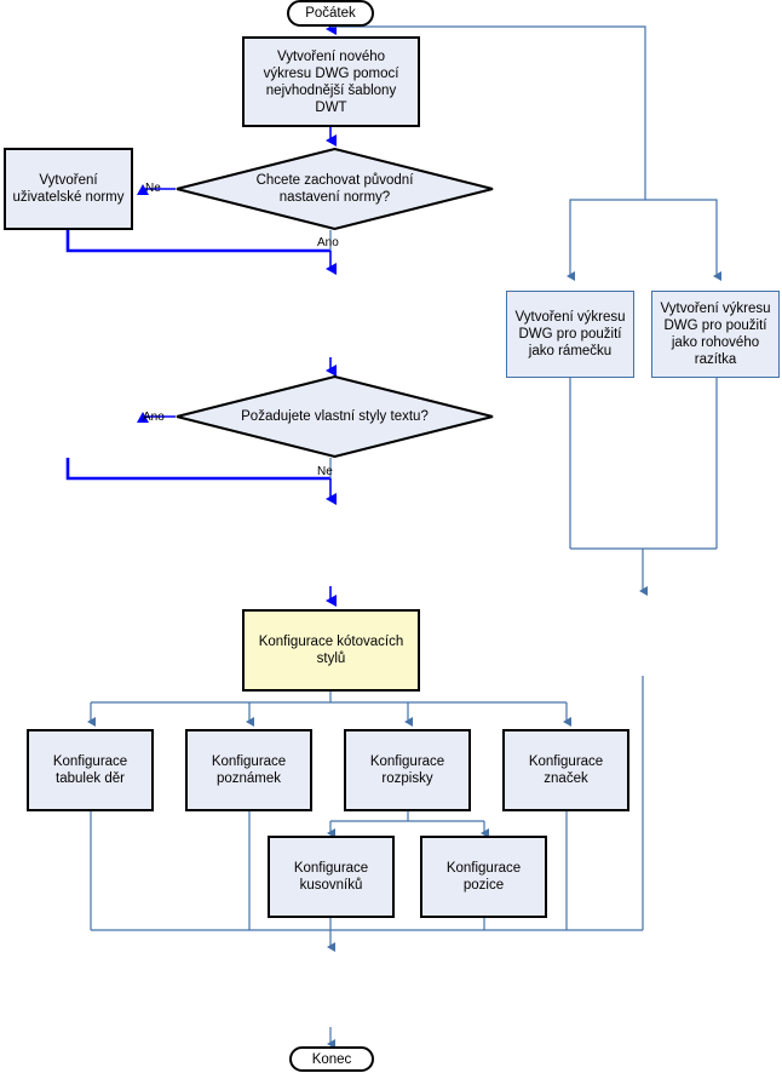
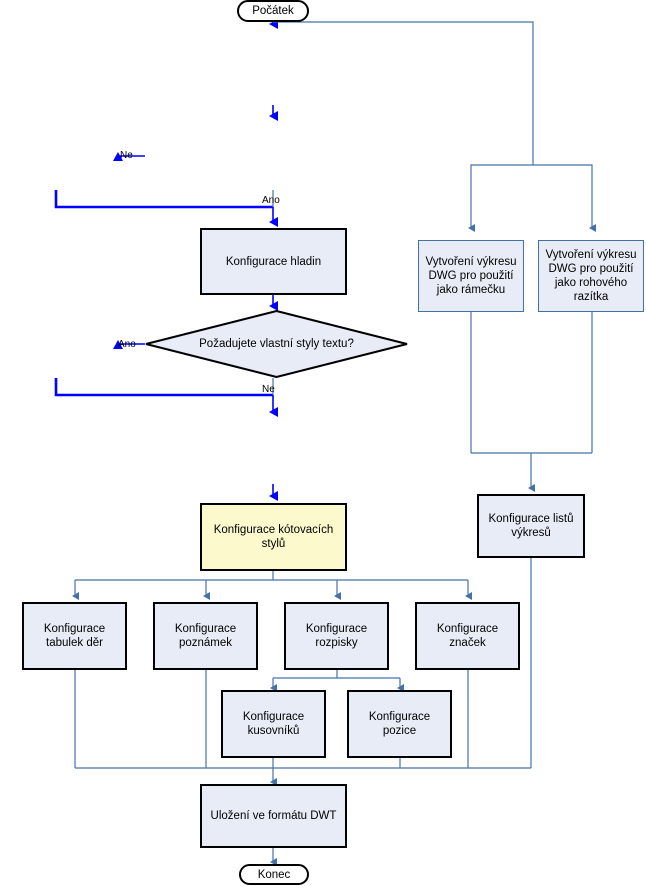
  Počátek
- Vytvoření nového
- výkresu DWG pomocí
- nejvhodnější šablony
- DWT
- Chcete zachovat původní
- nastavení normy?
- Vytvoření
- uživatelské normy
  Ne
  Ano
+ Konfigurace hladin
  Požadujete vlastní styly textu?
  Ano
  Ne
  Konfigurace kótovacích
  stylů
  Konfigurace
  tabulek děr
  Konfigurace
  poznámek
  Konfigurace
  rozpisky
  Konfigurace
  značek
  Konfigurace
  kusovníků
  Konfigurace
  pozice
+ Uložení ve formátu DWT
  Konec
  Vytvoření výkresu
  DWG pro použití
  jako rámečku
  Vytvoření výkresu
  DWG pro použití
  jako rohového
  razítka
+ Konfigurace listů
+ výkresů
